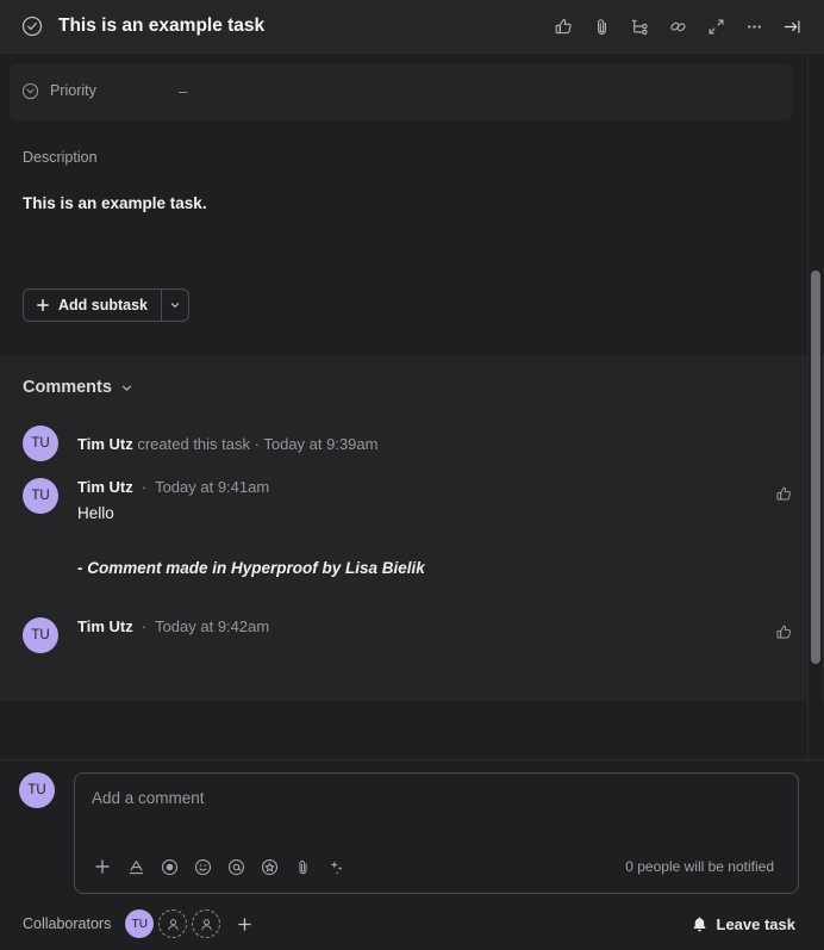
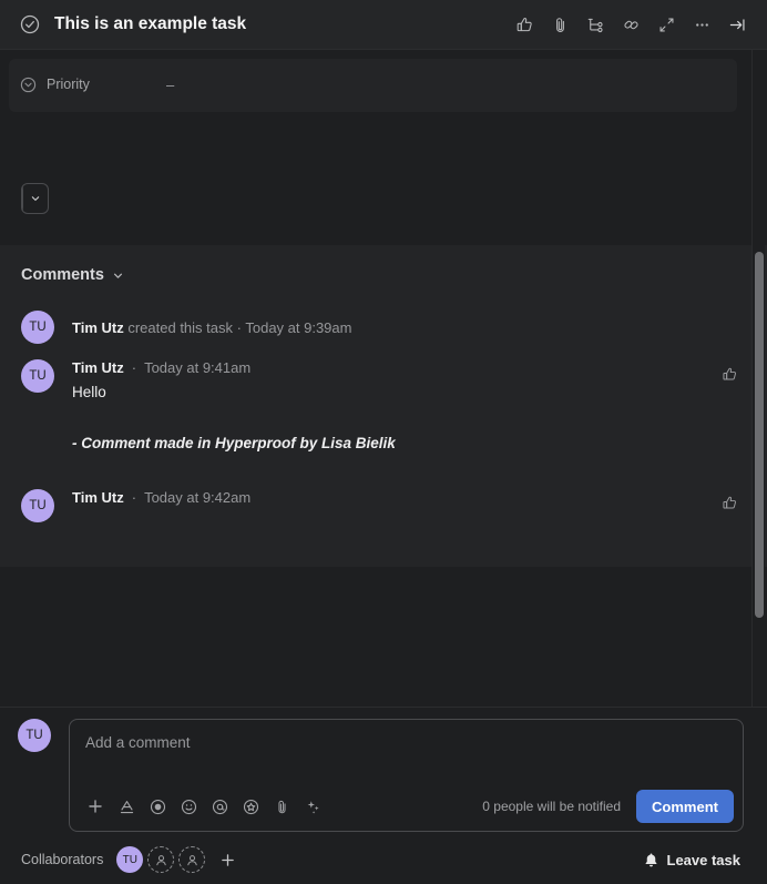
  This is an example task
  Priority
  –
- Description
- This is an example task.
- Add subtask
  Comments
  TU
  Tim Utz created this task · Today at 9:39am
  TU
  Tim Utz
  ·
  Today at 9:41am
  Hello
  - Comment made in Hyperproof by Lisa Bielik
  TU
  Tim Utz
  ·
  Today at 9:42am
  TU
  Add a comment
  0 people will be notified
+ Comment
  Collaborators
  TU
  Leave task
